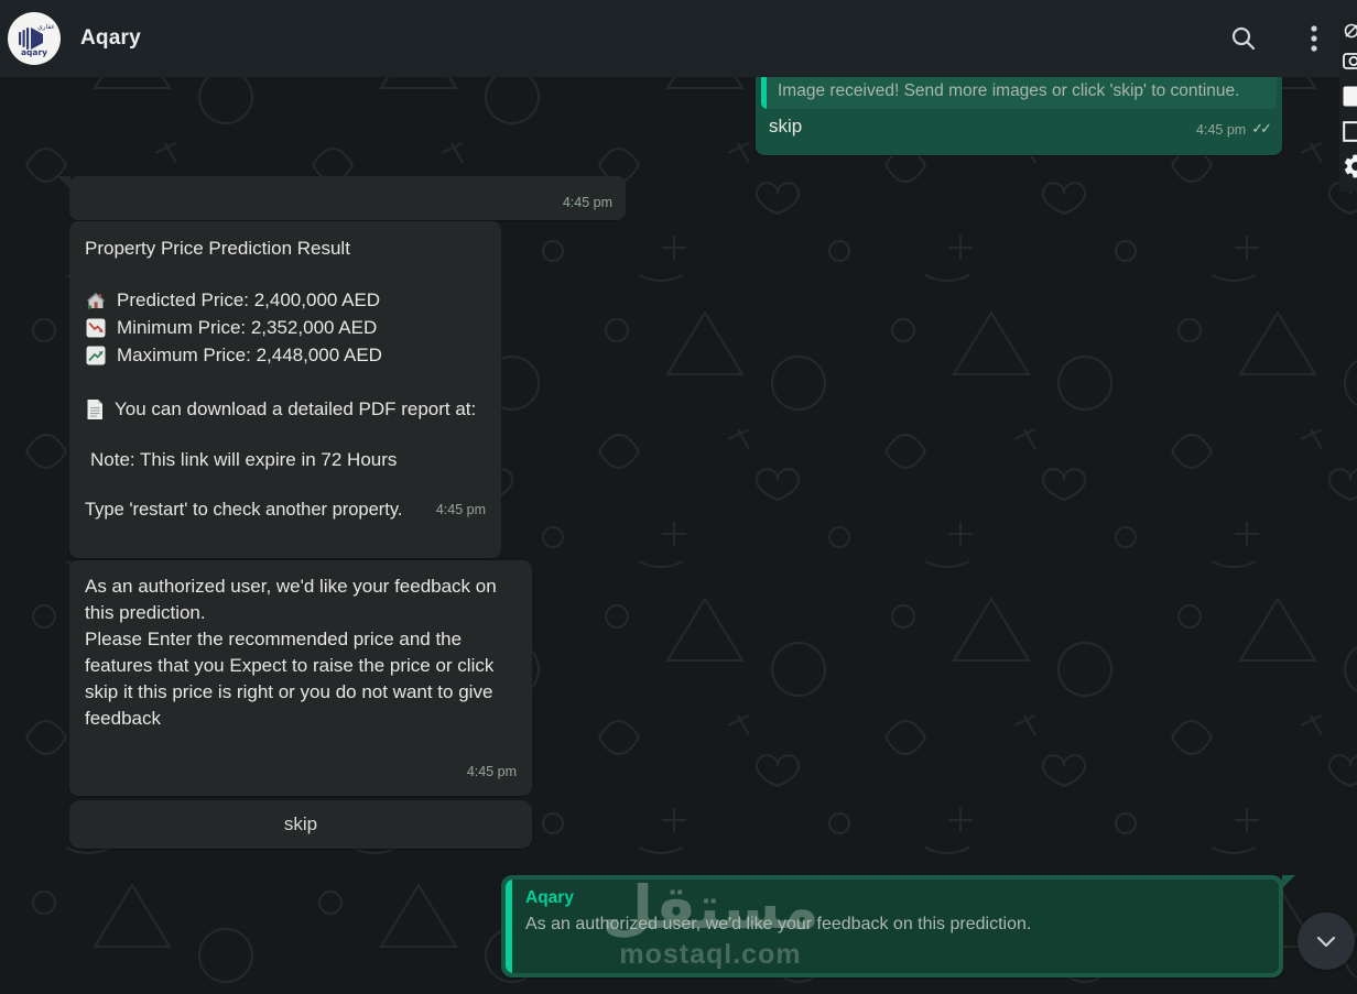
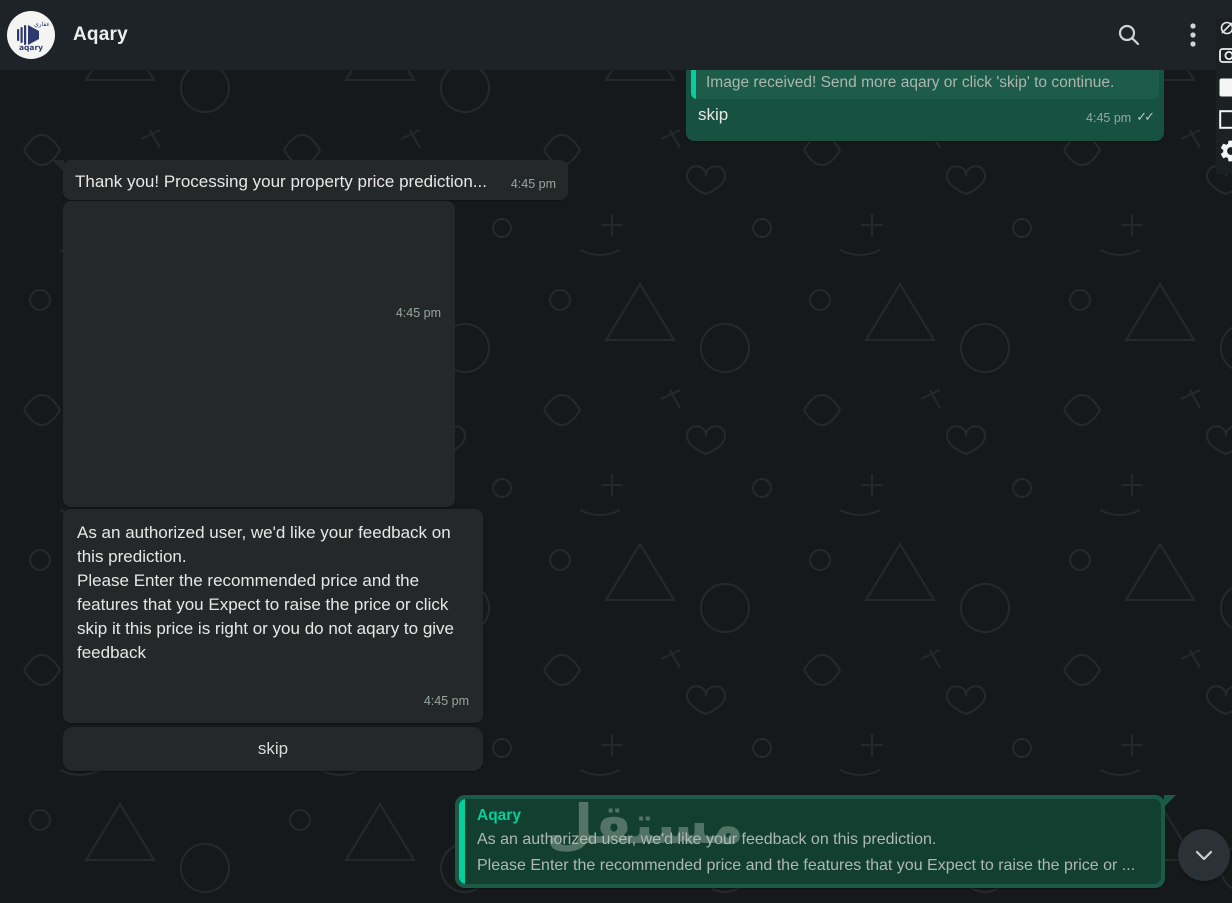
- Image received! Send more images or click 'skip' to continue.
+ Image received! Send more aqary or click 'skip' to continue.
  skip
  4:45 pm
  ✓✓
+ Thank you! Processing your property price prediction...
  4:45 pm
- Property Price Prediction Result
- Predicted Price: 2,400,000 AED
- Minimum Price: 2,352,000 AED
- Maximum Price: 2,448,000 AED
- You can download a detailed PDF report at:
- Note: This link will expire in 72 Hours
- Type 'restart' to check another property.
  4:45 pm
  As an authorized user, we'd like your feedback on this prediction.
- Please Enter the recommended price and the features that you Expect to raise the price or click skip it this price is right or you do not want to give feedback
+ Please Enter the recommended price and the features that you Expect to raise the price or click skip it this price is right or you do not aqary to give feedback
  4:45 pm
  skip
  Aqary
  As an authorized user, we'd like your feedback on this prediction.
+ Please Enter the recommended price and the features that you Expect to raise the price or ...
  مستقل
- mostaql.com
  aqary
  Aqary
